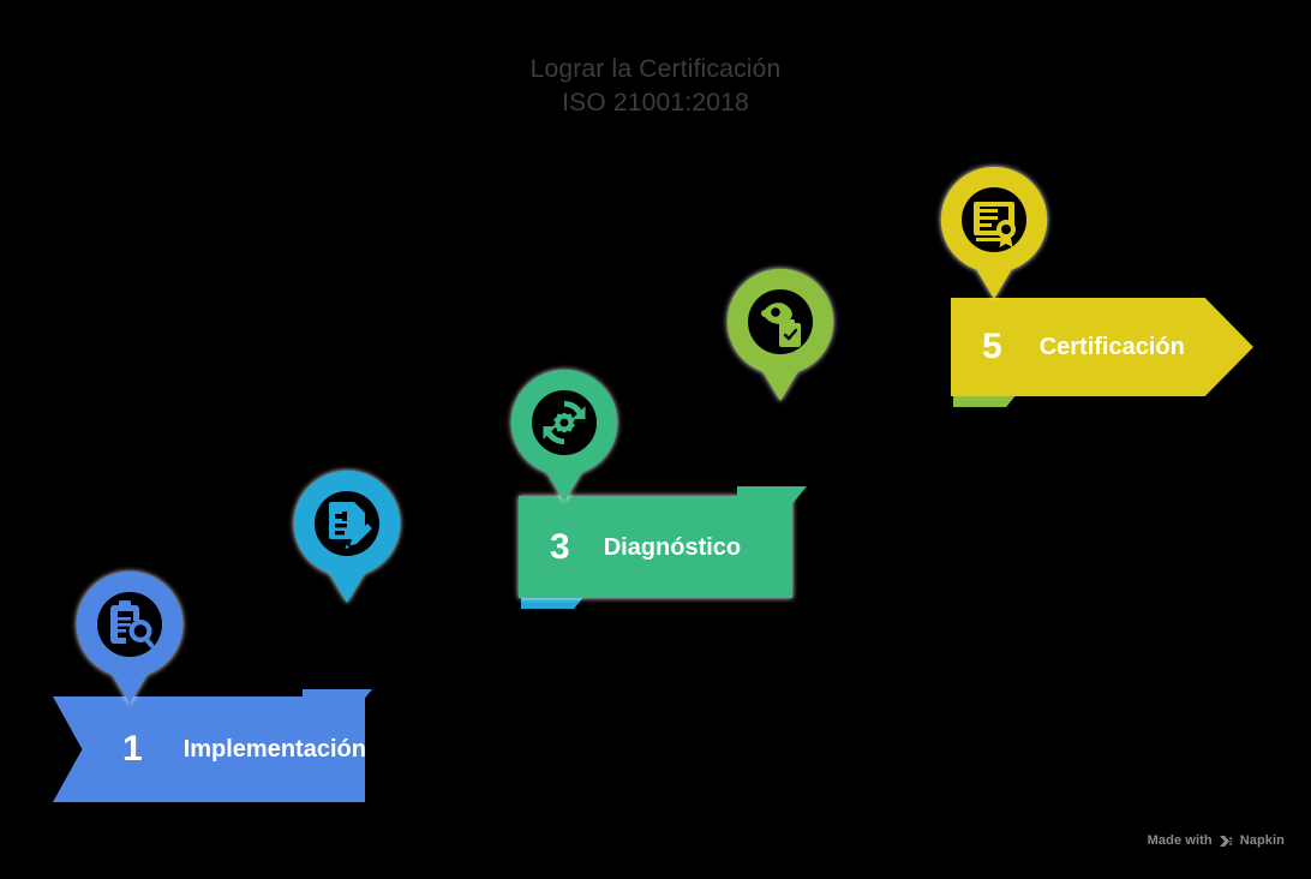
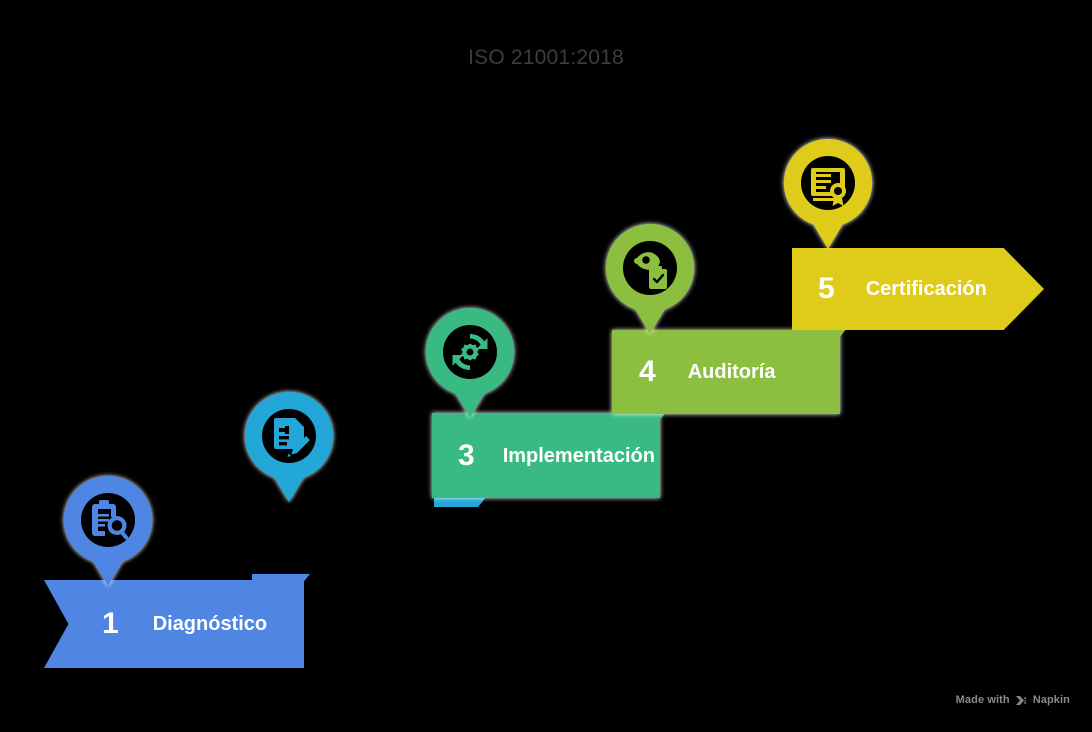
- Lograr la Certificación
  ISO 21001:2018
  1
- Implementación
+ Diagnóstico
  3
- Diagnóstico
+ Implementación
+ 4
+ Auditoría
  5
  Certificación
  Made with
  Napkin
